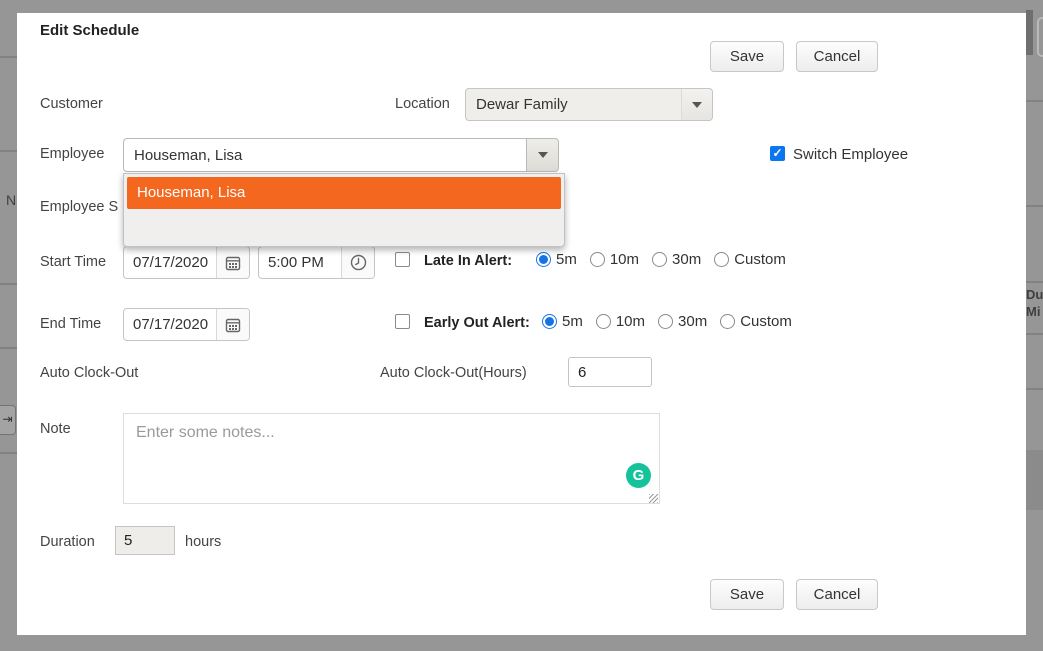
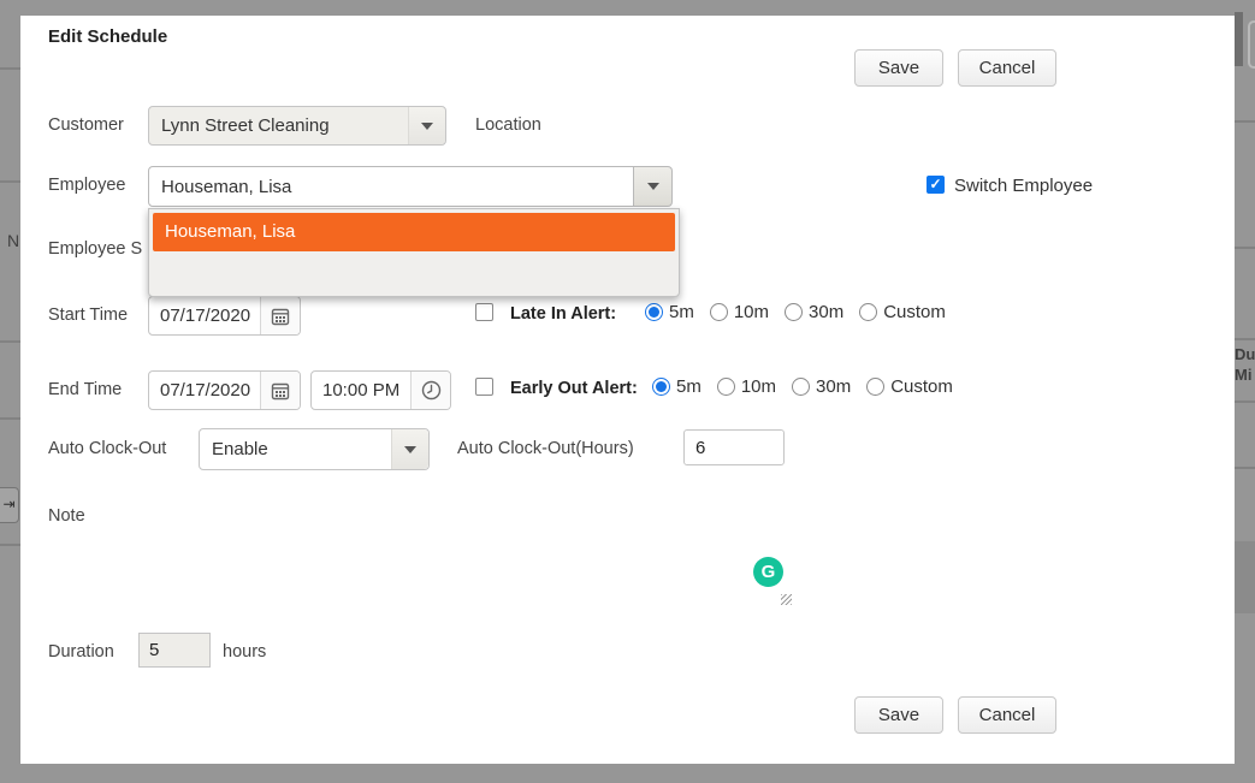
  N
  ⇥
  Du
  Mi
  Edit Schedule
  Save
  Cancel
  Customer
+ Lynn Street Cleaning
  Location
- Dewar Family
  Employee
  Houseman, Lisa
  Switch Employee
  Employee S
  Houseman, Lisa
  Start Time
  07/17/2020
- 5:00 PM
  Late In Alert:
  5m
  10m
  30m
  Custom
  End Time
  07/17/2020
+ 10:00 PM
  Early Out Alert:
  5m
  10m
  30m
  Custom
  Auto Clock-Out
+ Enable
  Auto Clock-Out(Hours)
  6
  Note
- Enter some notes...
  G
  Duration
  5
  hours
  Save
  Cancel
